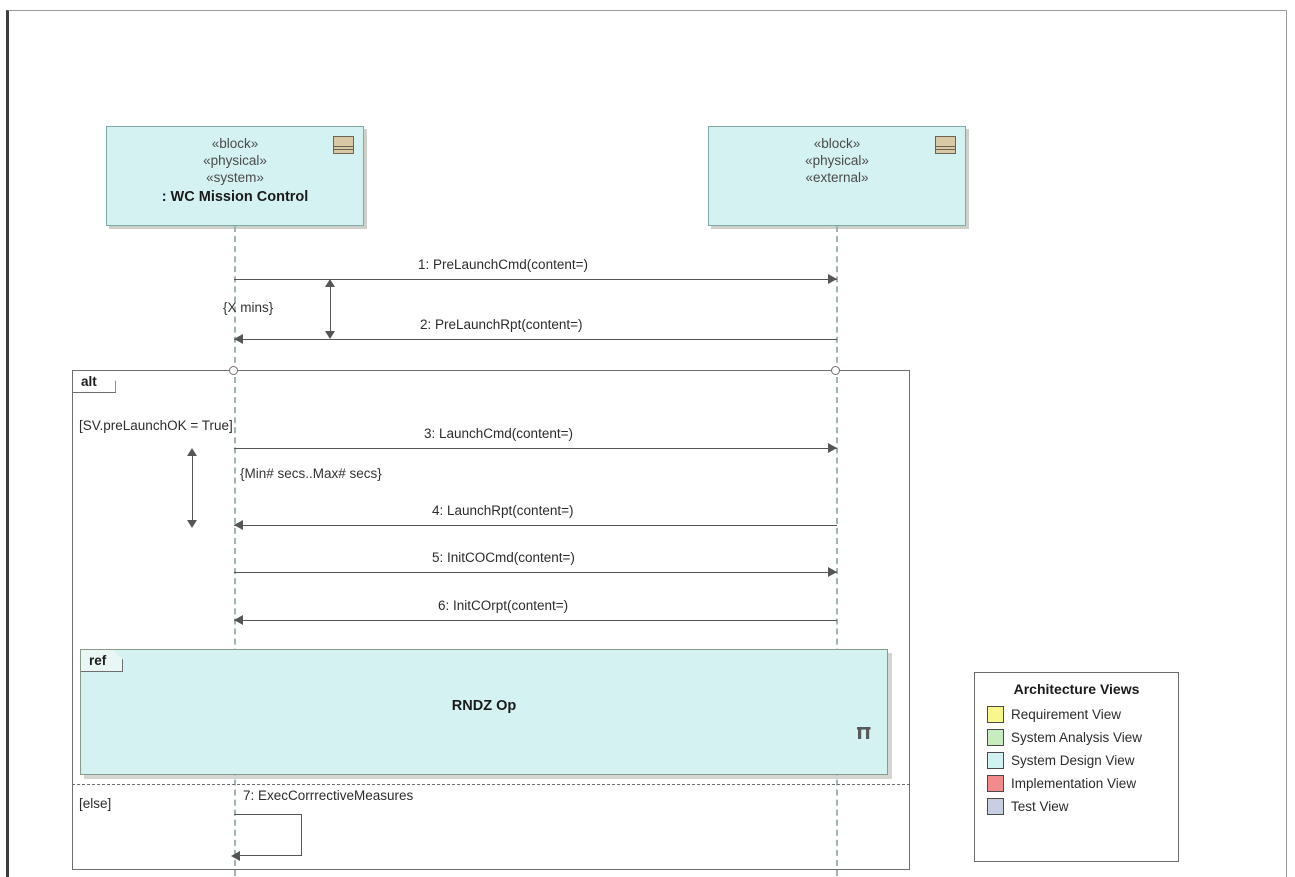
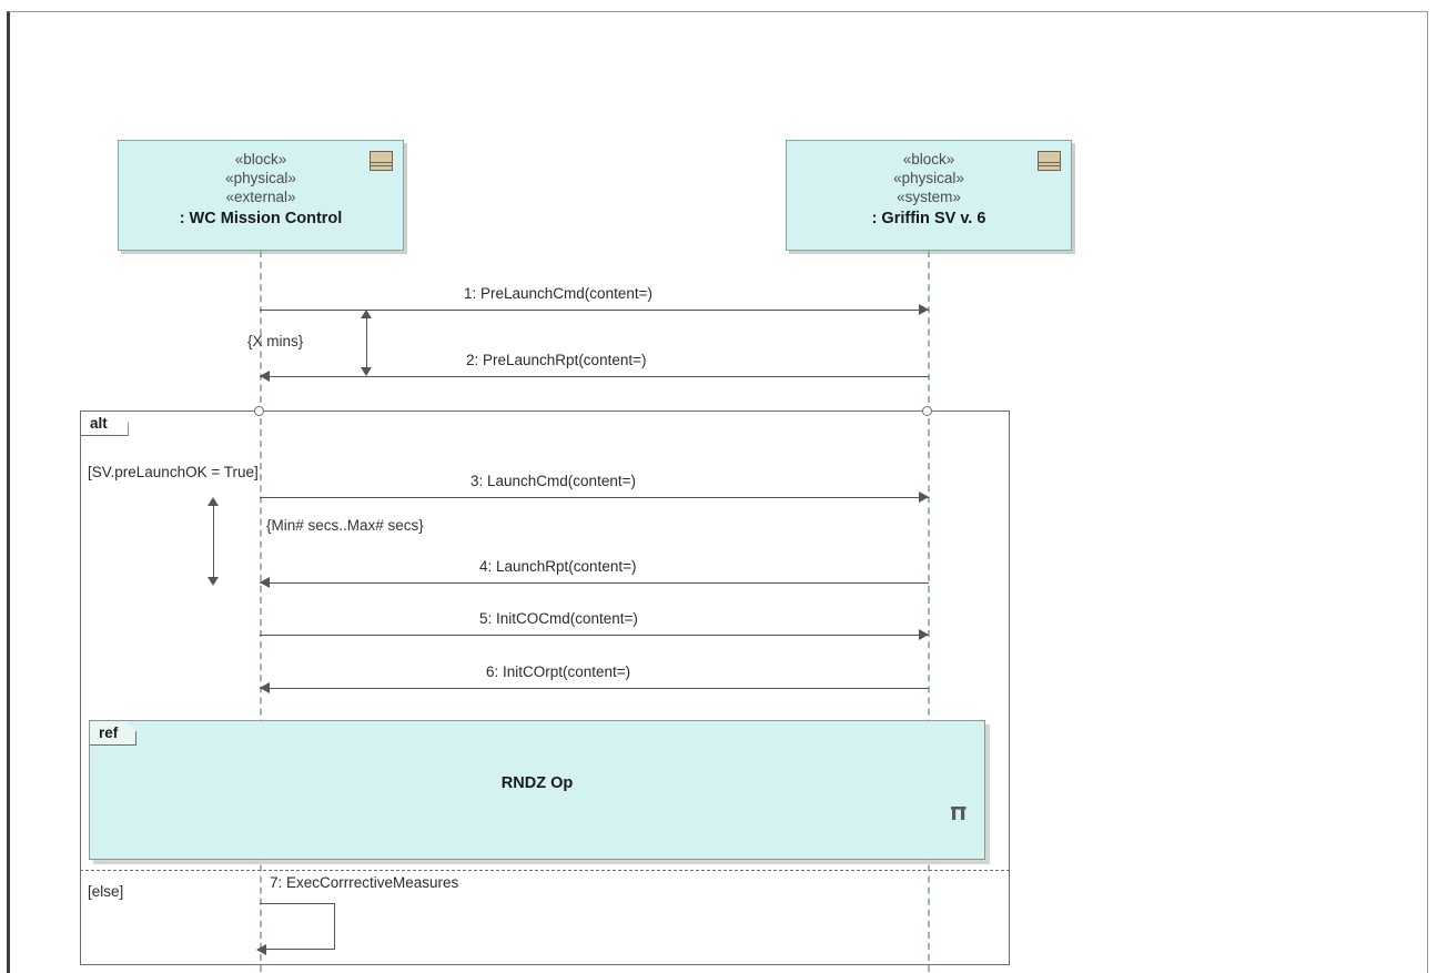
  «block»
  «physical»
- «system»
+ «external»
  : WC Mission Control
  «block»
  «physical»
- «external»
+ «system»
+ : Griffin SV v. 6
  1: PreLaunchCmd(content=)
  {X mins}
  2: PreLaunchRpt(content=)
  alt
  [SV.preLaunchOK = True]
  3: LaunchCmd(content=)
  {Min# secs..Max# secs}
  4: LaunchRpt(content=)
  5: InitCOCmd(content=)
  6: InitCOrpt(content=)
  ref
  RNDZ Op
  [else]
  7: ExecCorrrectiveMeasures
- Architecture Views
- Requirement View
- System Analysis View
- System Design View
- Implementation View
- Test View
